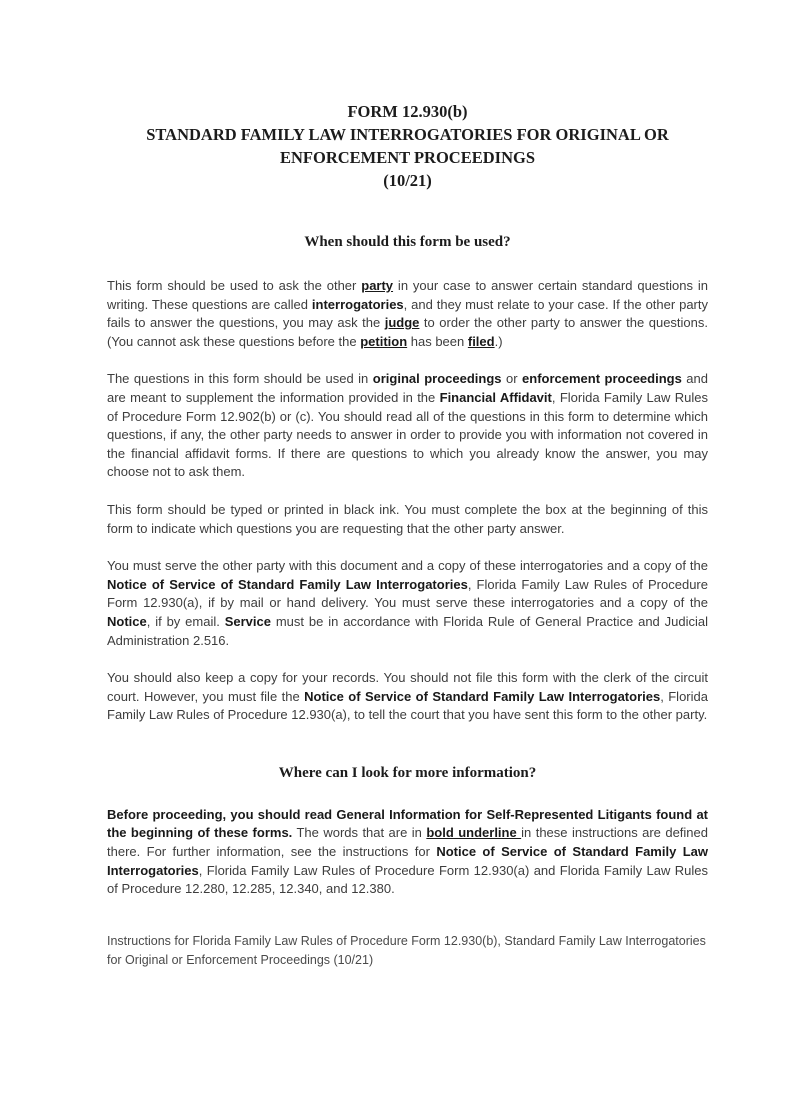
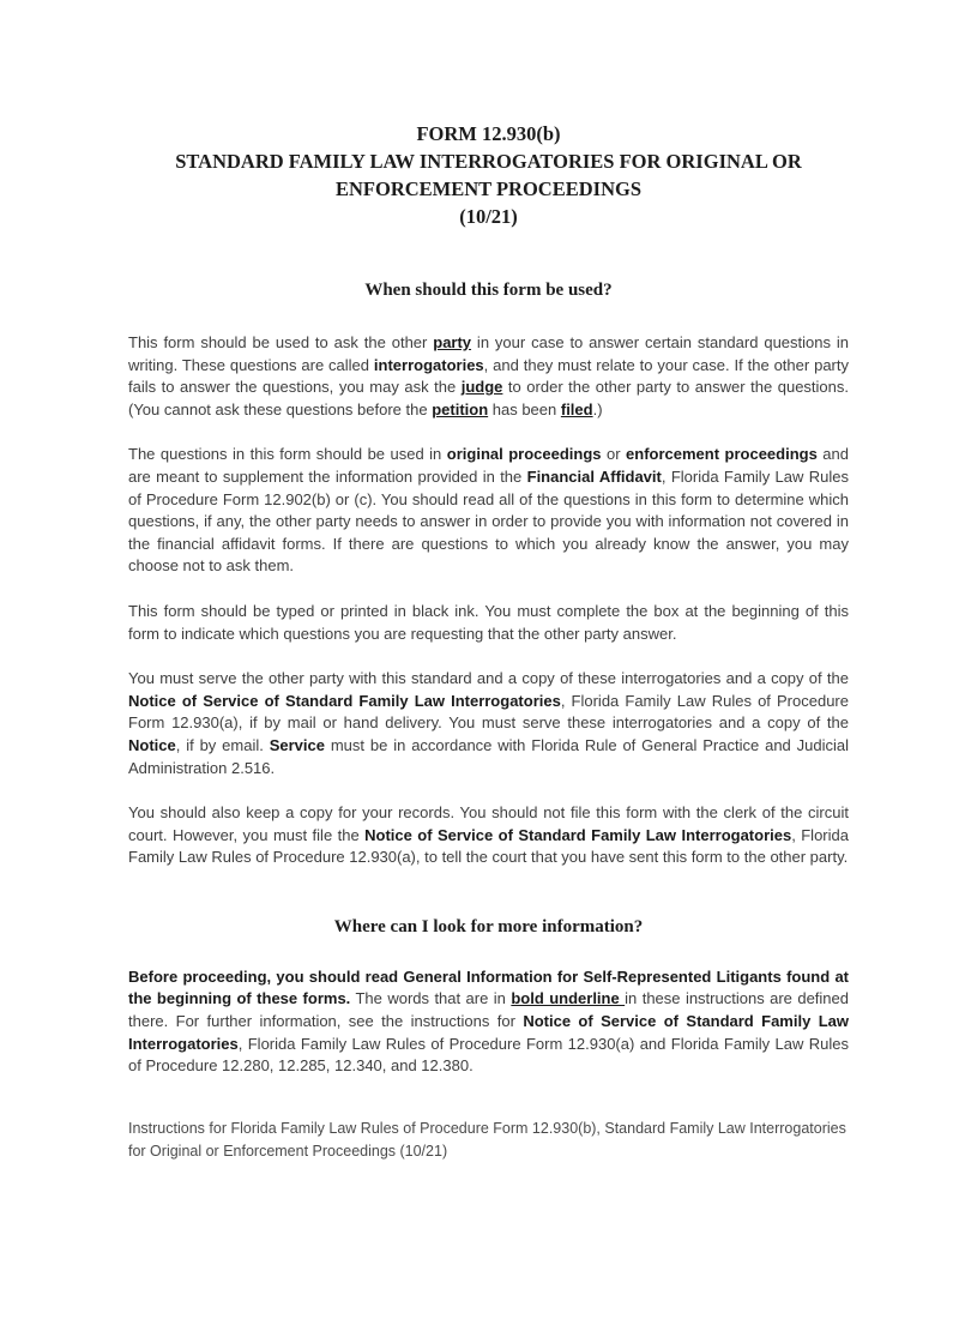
  FORM 12.930(b)
  STANDARD FAMILY LAW INTERROGATORIES FOR ORIGINAL OR
  ENFORCEMENT PROCEEDINGS
  (10/21)
  When should this form be used?
  This form should be used to ask the other party in your case to answer certain standard questions in writing. These questions are called interrogatories, and they must relate to your case. If the other party fails to answer the questions, you may ask the judge to order the other party to answer the questions. (You cannot ask these questions before the petition has been filed.)
  The questions in this form should be used in original proceedings or enforcement proceedings and are meant to supplement the information provided in the Financial Affidavit, Florida Family Law Rules of Procedure Form 12.902(b) or (c). You should read all of the questions in this form to determine which questions, if any, the other party needs to answer in order to provide you with information not covered in the financial affidavit forms. If there are questions to which you already know the answer, you may choose not to ask them.
  This form should be typed or printed in black ink. You must complete the box at the beginning of this form to indicate which questions you are requesting that the other party answer.
- You must serve the other party with this document and a copy of these interrogatories and a copy of the Notice of Service of Standard Family Law Interrogatories, Florida Family Law Rules of Procedure Form 12.930(a), if by mail or hand delivery. You must serve these interrogatories and a copy of the Notice, if by email. Service must be in accordance with Florida Rule of General Practice and Judicial Administration 2.516.
+ You must serve the other party with this standard and a copy of these interrogatories and a copy of the Notice of Service of Standard Family Law Interrogatories, Florida Family Law Rules of Procedure Form 12.930(a), if by mail or hand delivery. You must serve these interrogatories and a copy of the Notice, if by email. Service must be in accordance with Florida Rule of General Practice and Judicial Administration 2.516.
  You should also keep a copy for your records. You should not file this form with the clerk of the circuit court. However, you must file the Notice of Service of Standard Family Law Interrogatories, Florida Family Law Rules of Procedure 12.930(a), to tell the court that you have sent this form to the other party.
  Where can I look for more information?
  Before proceeding, you should read General Information for Self-Represented Litigants found at the beginning of these forms. The words that are in bold underline in these instructions are defined there. For further information, see the instructions for Notice of Service of Standard Family Law Interrogatories, Florida Family Law Rules of Procedure Form 12.930(a) and Florida Family Law Rules of Procedure 12.280, 12.285, 12.340, and 12.380.
  Instructions for Florida Family Law Rules of Procedure Form 12.930(b), Standard Family Law Interrogatories for Original or Enforcement Proceedings (10/21)
